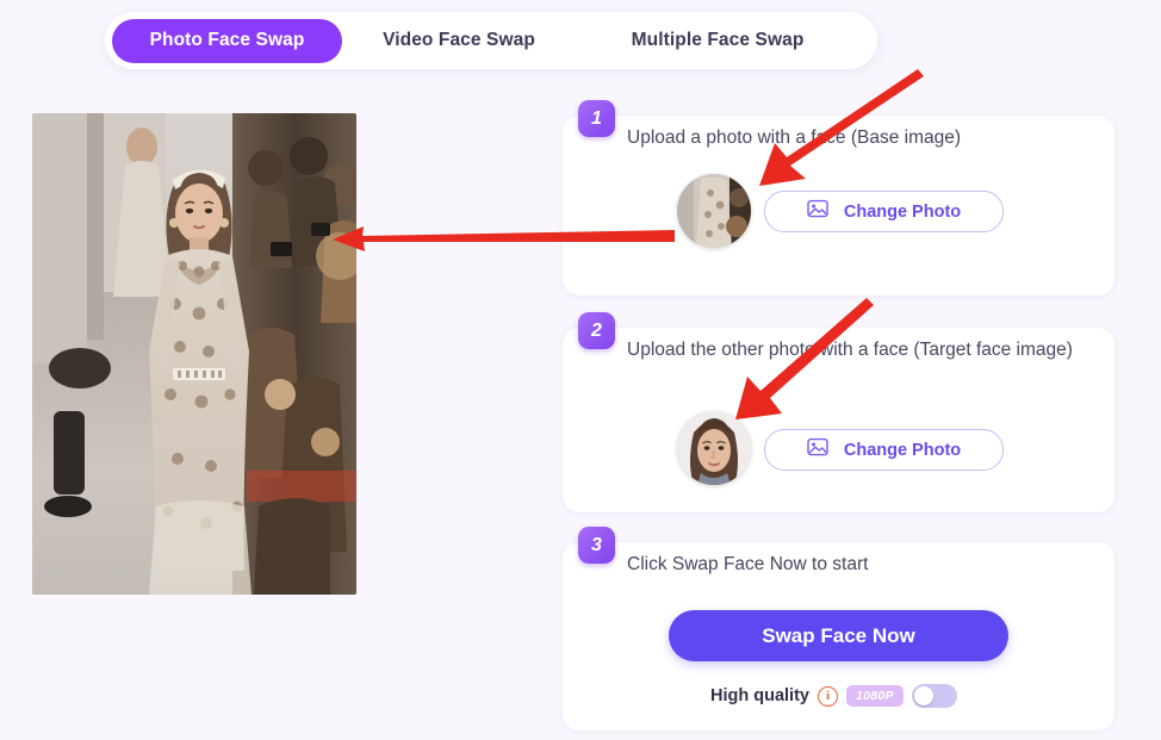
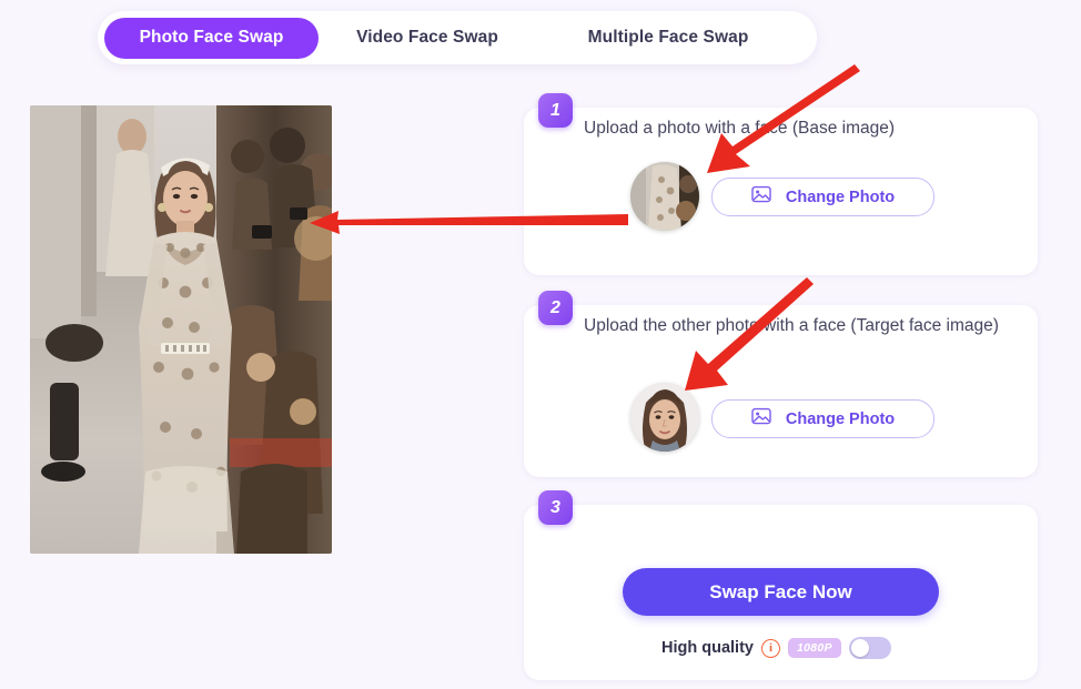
  Photo Face Swap
  Video Face Swap
  Multiple Face Swap
  1
  Upload a photo with a fe (Base image)
  Change Photo
  2
  Upload the other phot with a face (Target face image)
  Change Photo
  3
- Click Swap Face Now to start
  Swap Face Now
  High quality
  i
  1080P
